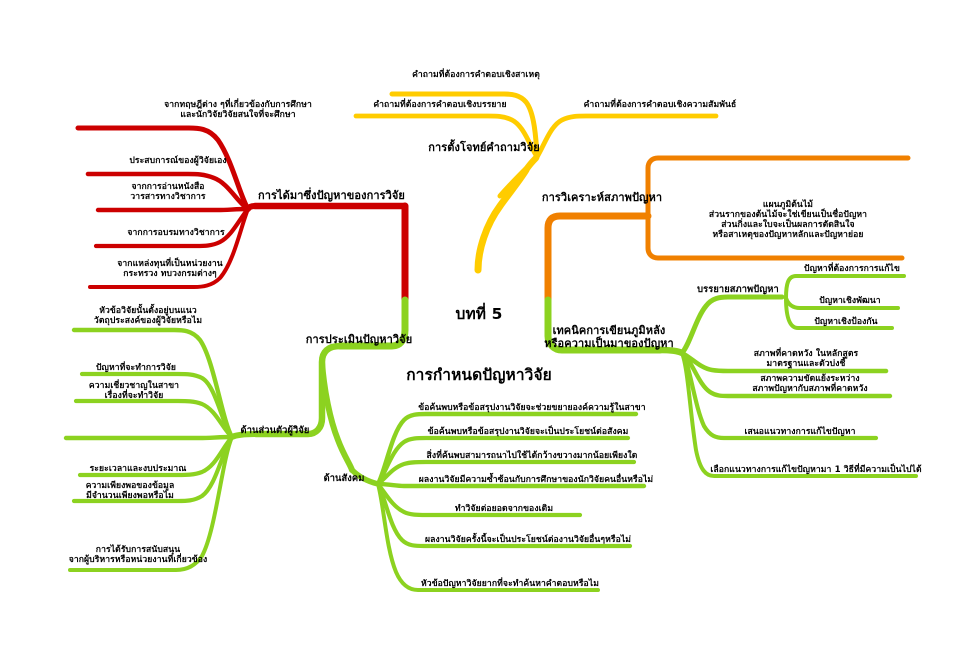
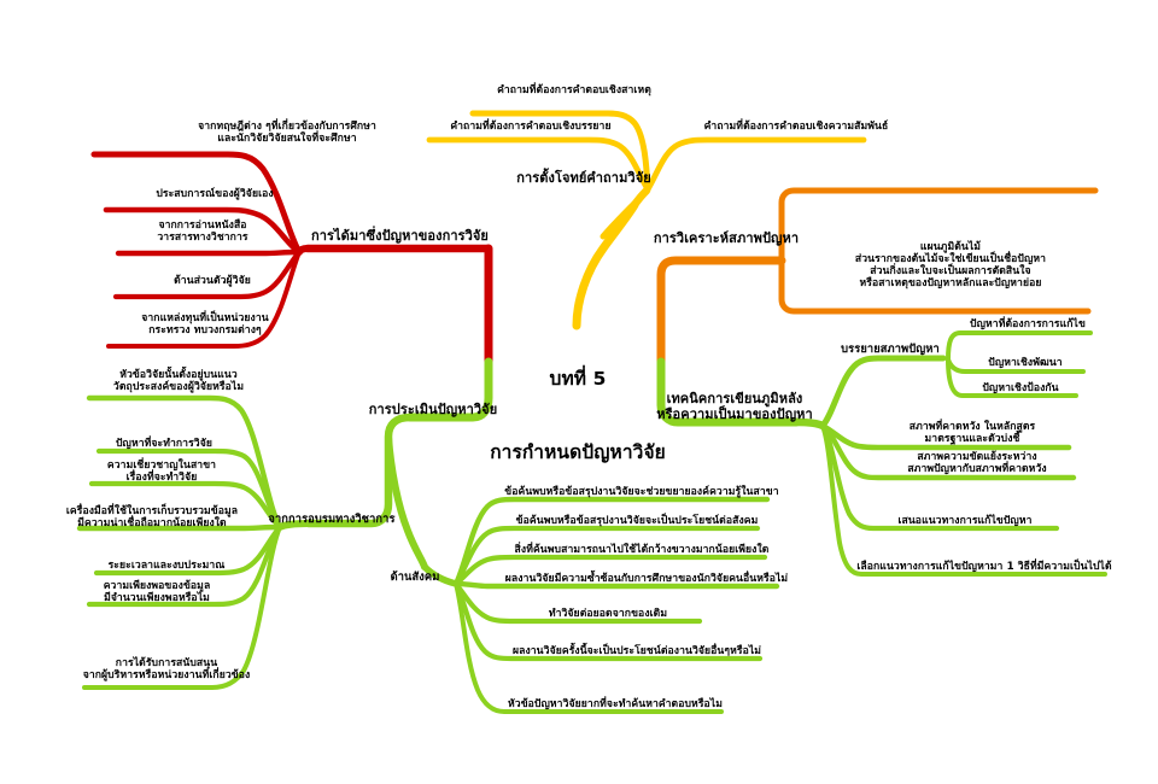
  บทที่ 5
  การกำหนดปัญหาวิจัย
  การได้มาซึ่งปัญหาของการวิจัย
  จากทฤษฎีต่าง ๆที่เกี่ยวข้องกับการศึกษา
  และนักวิจัยวิจัยสนใจที่จะศึกษา
  ประสบการณ์ของผู้วิจัยเอง
  จากการอ่านหนังสือ
  วารสารทางวิชาการ
- จากการอบรมทางวิชาการ
+ ด้านส่วนตัวผู้วิจัย
  จากแหล่งทุนที่เป็นหน่วยงาน
  กระทรวง ทบวงกรมต่างๆ
  การตั้งโจทย์คำถามวิจัย
  คำถามที่ต้องการคำตอบเชิงสาเหตุ
  คำถามที่ต้องการคำตอบเชิงบรรยาย
  คำถามที่ต้องการคำตอบเชิงความสัมพันธ์
  การวิเคราะห์สภาพปัญหา
  แผนภูมิต้นไม้
  ส่วนรากของต้นไม้จะใช่เขียนเป็นชื่อปัญหา
  ส่วนกิ่งและใบจะเป็นผลการตัดสินใจ
  หรือสาเหตุของปัญหาหลักและปัญหาย่อย
  เทคนิคการเขียนภูมิหลัง
  หรือความเป็นมาของปัญหา
  บรรยายสภาพปัญหา
  ปัญหาที่ต้องการการแก้ไข
  ปัญหาเชิงพัฒนา
  ปัญหาเชิงป้องกัน
  สภาพที่คาดหวัง ในหลักสูตร
  มาตรฐานและตัวบ่งชี้
  สภาพความขัดแย้งระหว่าง
  สภาพปัญหากับสภาพที่คาดหวัง
  เสนอแนวทางการแก้ไขปัญหา
  เลือกแนวทางการแก้ไขปัญหามา 1 วิธีที่มีความเป็นไปได้
  การประเมินปัญหาวิจัย
- ด้านส่วนตัวผู้วิจัย
+ จากการอบรมทางวิชาการ
  หัวข้อวิจัยนั้นตั้งอยู่บนแนว
  วัตถุประสงค์ของผู้วิจัยหรือไม
  ปัญหาที่จะทำการวิจัย
  ความเชี่ยวชาญในสาขา
  เรื่องที่จะทำวิจัย
+ เครื่องมือที่ใช้ในการเก็บรวบรวมข้อมูล
+ มีความน่าเชื่อถือมากน้อยเพียงใด
  ระยะเวลาและงบประมาณ
  ความเพียงพอของข้อมูล
  มีจำนวนเพียงพอหรือไม
  การได้รับการสนับสนุน
  จากผู้บริหารหรือหน่วยงานที่เกี่ยวข้อง
  ด้านสังคม
  ข้อค้นพบหรือข้อสรุปงานวิจัยจะช่วยขยายองค์ความรู้ในสาขา
  ข้อค้นพบหรือข้อสรุปงานวิจัยจะเป็นประโยชน์ต่อสังคม
  สิ่งที่ค้นพบสามารถนาไปใช้ได้กว้างขวางมากน้อยเพียงใด
  ผลงานวิจัยมีความซ้ำซ้อนกับการศึกษาของนักวิจัยคนอื่นหรือไม่
  ทำวิจัยต่อยอดจากของเดิม
  ผลงานวิจัยครั้งนี้จะเป็นประโยชน์ต่องานวิจัยอื่นๆหรือไม่
  หัวข้อปัญหาวิจัยยากที่จะทำค้นหาคำตอบหรือไม
